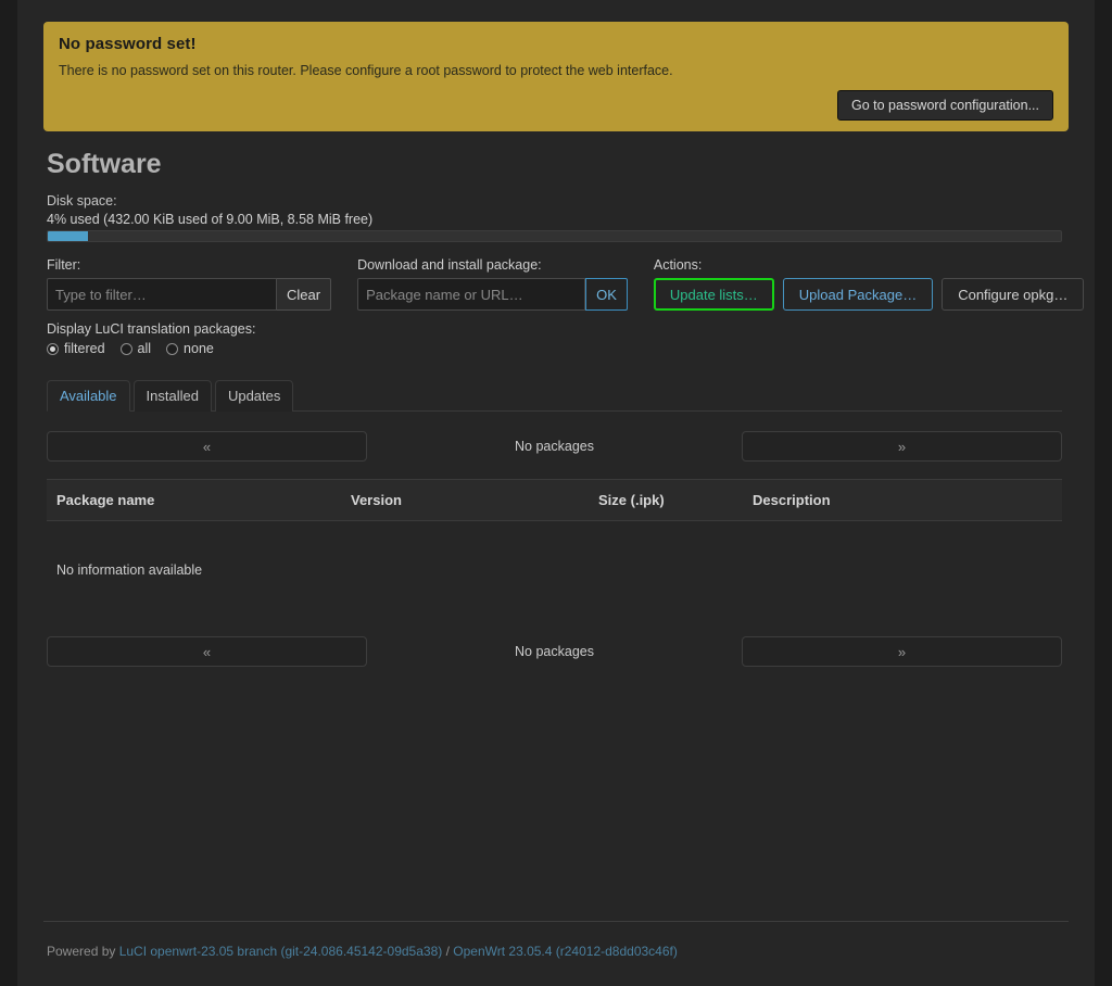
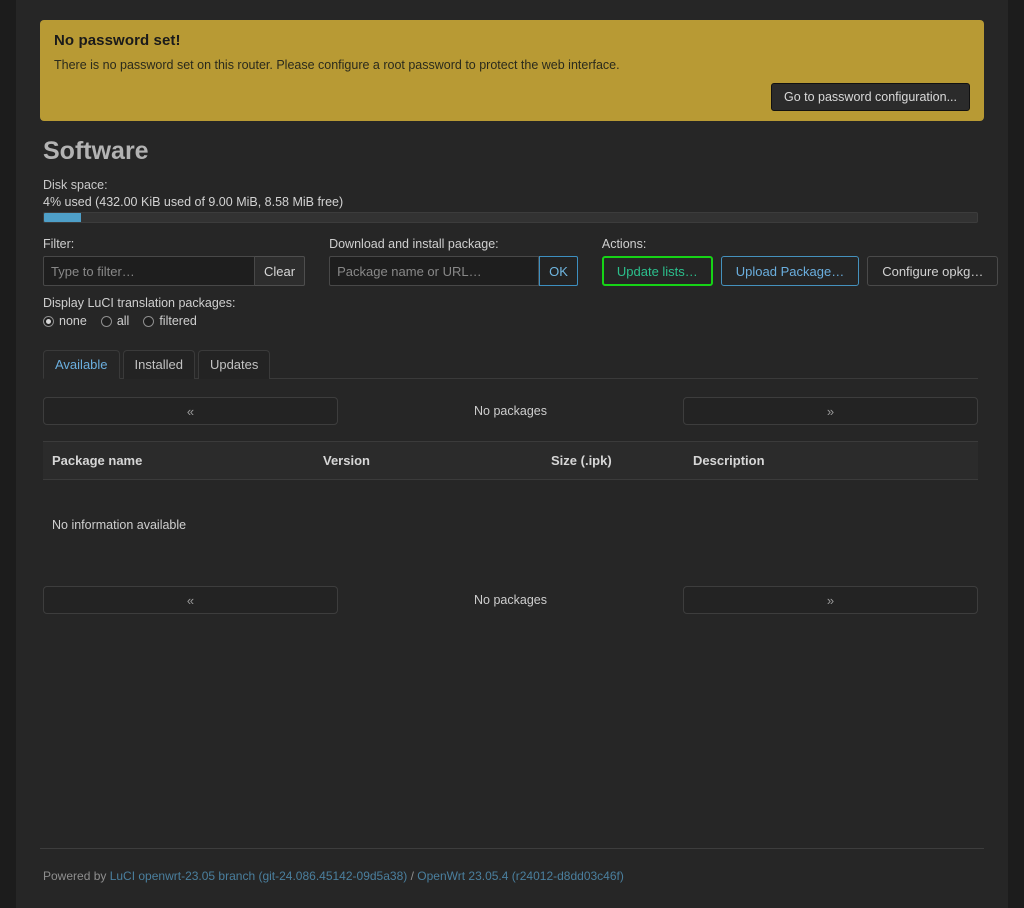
  No password set!
  There is no password set on this router. Please configure a root password to protect the web interface.
  Go to password configuration...
  Software
  Disk space:
  4% used (432.00 KiB used of 9.00 MiB, 8.58 MiB free)
  Filter:
  Type to filter…
  Clear
  Download and install package:
  Package name or URL…
  OK
  Actions:
  Update lists…
  Upload Package…
  Configure opkg…
  Display LuCI translation packages:
- filtered
+ none
  all
- none
+ filtered
  Available
  Installed
  Updates
  «
  No packages
  »
  Package name
  Version
  Size (.ipk)
  Description
  No information available
  «
  No packages
  »
  Powered by LuCI openwrt-23.05 branch (git-24.086.45142-09d5a38) / OpenWrt 23.05.4 (r24012-d8dd03c46f)
